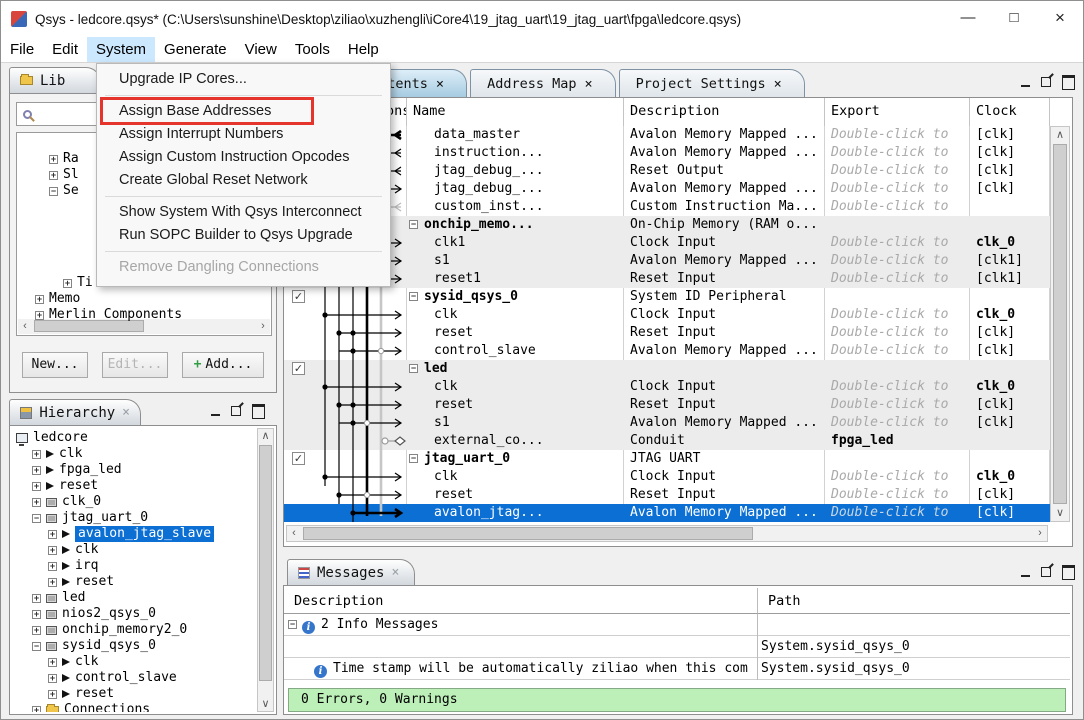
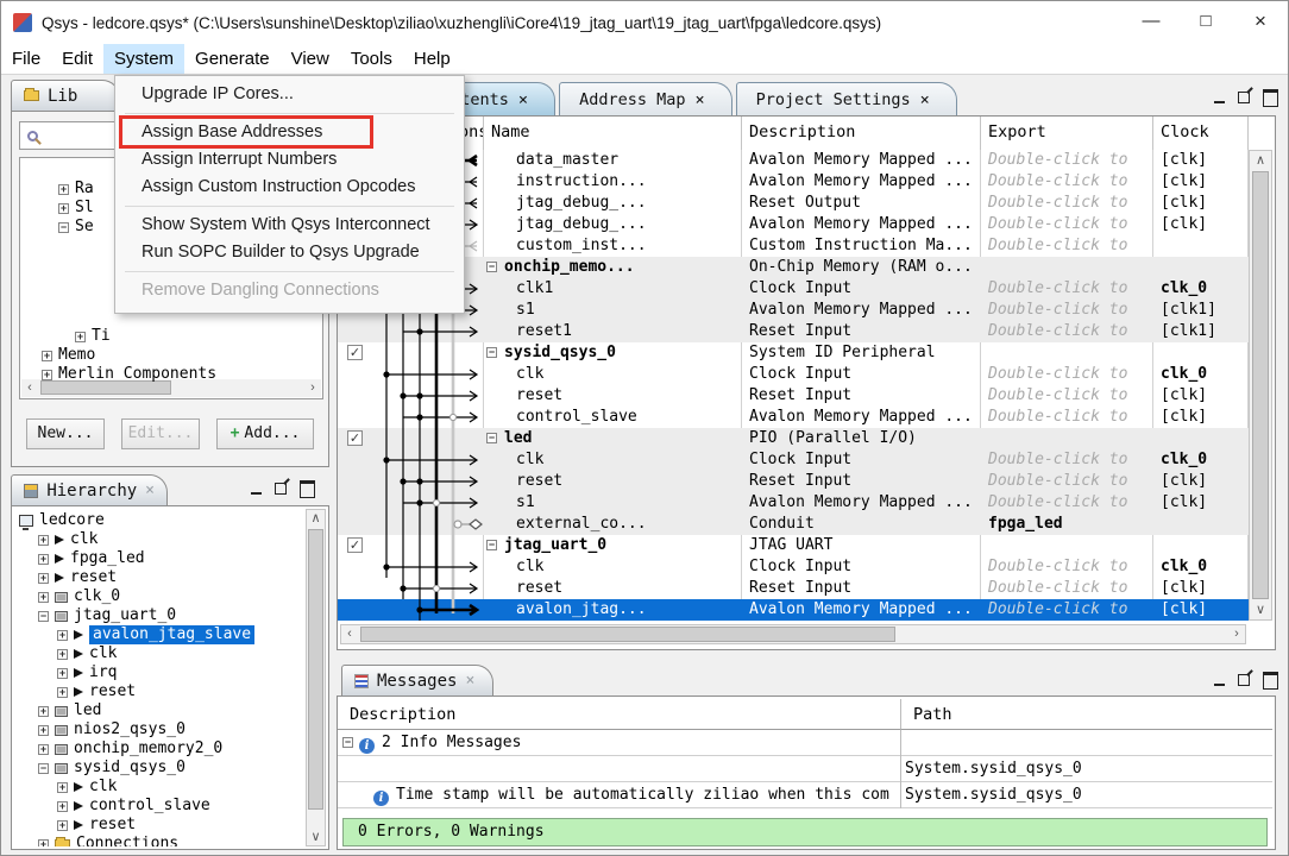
  Qsys - ledcore.qsys* (C:\Users\sunshine\Desktop\ziliao\xuzhengli\iCore4\19_jtag_uart\19_jtag_uart\fpga\ledcore.qsys)
  —
  □
  ×
  File
  Edit
  System
  Generate
  View
  Tools
  Help
  Lib
  ‹
  ›
  +
  Ra
  +
  Sl
  −
  Se
  +
  Ti
  +
  Memo
  +
  Merlin Components
  New...
  Edit...
  + Add...
  Hierarchy
  ×
  ledcore
  +
  clk
  +
  fpga_led
  +
  reset
  +
  clk_0
  −
  jtag_uart_0
  +
  avalon_jtag_slave
  +
  clk
  +
  irq
  +
  reset
  +
  led
  +
  nios2_qsys_0
  +
  onchip_memory2_0
  −
  sysid_qsys_0
  +
  clk
  +
  control_slave
  +
  reset
  +
  Connections
  ∧
  ∨
  ×
  Address Map
  ×
  Project Settings
  ×
  Name
  Description
  Export
  Clock
  data_master
  Avalon Memory Mapped ...
  Double-click to
  [clk]
  instruction...
  Avalon Memory Mapped ...
  Double-click to
  [clk]
  jtag_debug_...
  Reset Output
  Double-click to
  [clk]
  jtag_debug_...
  Avalon Memory Mapped ...
  Double-click to
  [clk]
  custom_inst...
  Custom Instruction Ma...
  Double-click to
  onchip_memo...
  −
  On-Chip Memory (RAM o...
  clk1
  Clock Input
  Double-click to
  clk_0
  s1
  Avalon Memory Mapped ...
  Double-click to
  [clk1]
  reset1
  Reset Input
  Double-click to
  [clk1]
  ✓
  sysid_qsys_0
  −
  System ID Peripheral
  clk
  Clock Input
  Double-click to
  clk_0
  reset
  Reset Input
  Double-click to
  [clk]
  control_slave
  Avalon Memory Mapped ...
  Double-click to
  [clk]
  ✓
  led
  −
+ PIO (Parallel I/O)
  clk
  Clock Input
  Double-click to
  clk_0
  reset
  Reset Input
  Double-click to
  [clk]
  s1
  Avalon Memory Mapped ...
  Double-click to
  [clk]
  external_co...
  Conduit
  fpga_led
  ✓
  jtag_uart_0
  −
  JTAG UART
  clk
  Clock Input
  Double-click to
  clk_0
  reset
  Reset Input
  Double-click to
  [clk]
  avalon_jtag...
  Avalon Memory Mapped ...
  Double-click to
  [clk]
  ∧
  ∨
  ‹
  ›
  Messages
  ×
  Description
  Path
  −
  i 2 Info Messages
  System.sysid_qsys_0
  i Time stamp will be automatically ziliao when this com
  System.sysid_qsys_0
  0 Errors, 0 Warnings
  Upgrade IP Cores...
  Assign Base Addresses
  Assign Interrupt Numbers
  Assign Custom Instruction Opcodes
- Create Global Reset Network
  Show System With Qsys Interconnect
  Run SOPC Builder to Qsys Upgrade
  Remove Dangling Connections
